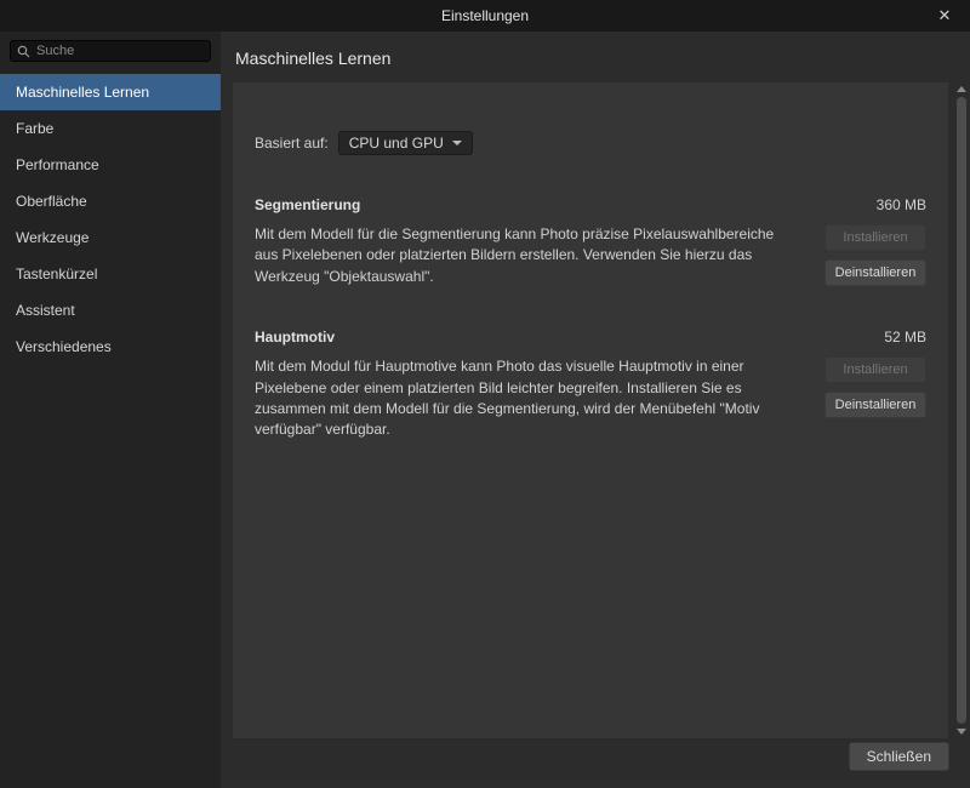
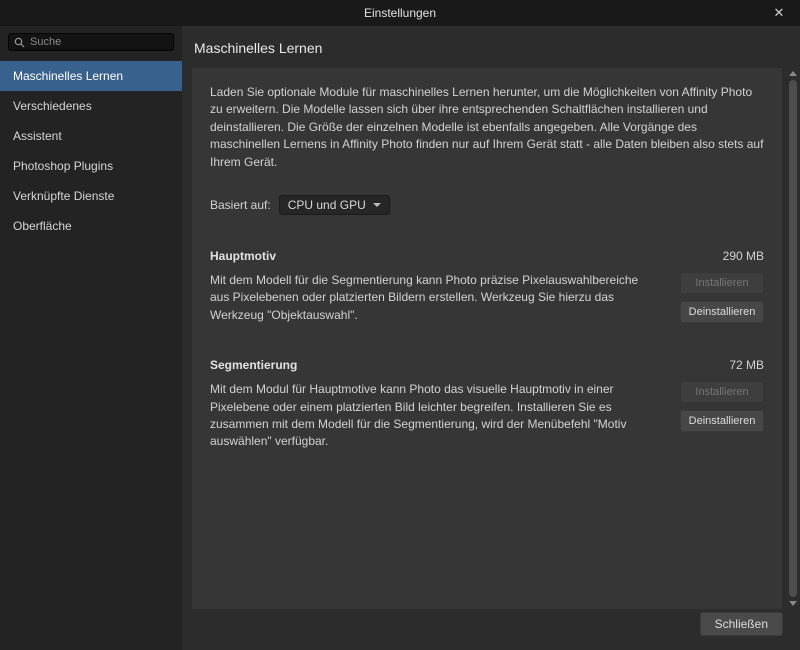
  Einstellungen
  ✕
  Suche
  Maschinelles Lernen
- Farbe
- Performance
- Oberfläche
+ Verschiedenes
- Werkzeuge
- Tastenkürzel
  Assistent
+ Photoshop Plugins
+ Verknüpfte Dienste
- Verschiedenes
+ Oberfläche
  Maschinelles Lernen
+ Laden Sie optionale Module für maschinelles Lernen herunter, um die Möglichkeiten von Affinity Photo zu erweitern. Die Modelle lassen sich über ihre entsprechenden Schaltflächen installieren und deinstallieren. Die Größe der einzelnen Modelle ist ebenfalls angegeben. Alle Vorgänge des maschinellen Lernens in Affinity Photo finden nur auf Ihrem Gerät statt - alle Daten bleiben also stets auf Ihrem Gerät.
  Basiert auf:
  CPU und GPU
- Segmentierung
+ Hauptmotiv
- 360 MB
+ 290 MB
- Mit dem Modell für die Segmentierung kann Photo präzise Pixelauswahlbereiche aus Pixelebenen oder platzierten Bildern erstellen. Verwenden Sie hierzu das Werkzeug "Objektauswahl".
+ Mit dem Modell für die Segmentierung kann Photo präzise Pixelauswahlbereiche aus Pixelebenen oder platzierten Bildern erstellen. Werkzeug Sie hierzu das Werkzeug "Objektauswahl".
  Installieren
  Deinstallieren
- Hauptmotiv
+ Segmentierung
- 52 MB
+ 72 MB
- Mit dem Modul für Hauptmotive kann Photo das visuelle Hauptmotiv in einer Pixelebene oder einem platzierten Bild leichter begreifen. Installieren Sie es zusammen mit dem Modell für die Segmentierung, wird der Menübefehl "Motiv verfügbar" verfügbar.
+ Mit dem Modul für Hauptmotive kann Photo das visuelle Hauptmotiv in einer Pixelebene oder einem platzierten Bild leichter begreifen. Installieren Sie es zusammen mit dem Modell für die Segmentierung, wird der Menübefehl "Motiv auswählen" verfügbar.
  Installieren
  Deinstallieren
  Schließen
